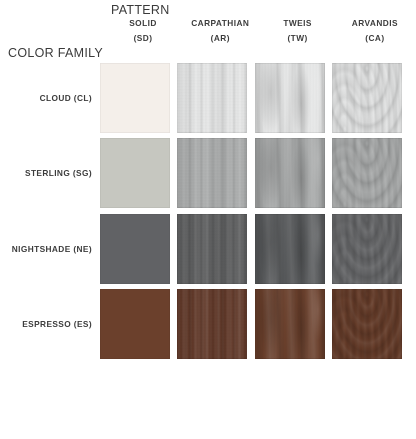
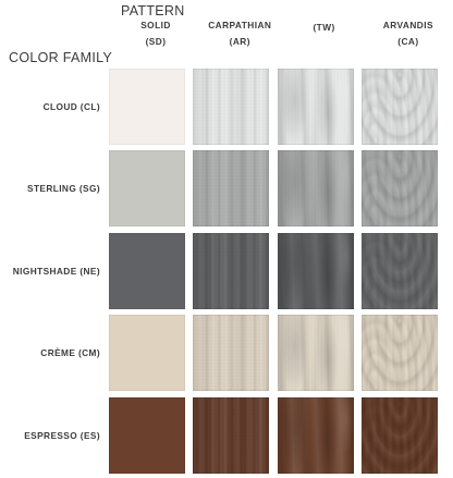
  PATTERN
  COLOR FAMILY
  SOLID
  (SD)
  CARPATHIAN
  (AR)
- TWEIS
  (TW)
  ARVANDIS
  (CA)
  CLOUD (CL)
  STERLING (SG)
  NIGHTSHADE (NE)
+ CRÈME (CM)
  ESPRESSO (ES)
